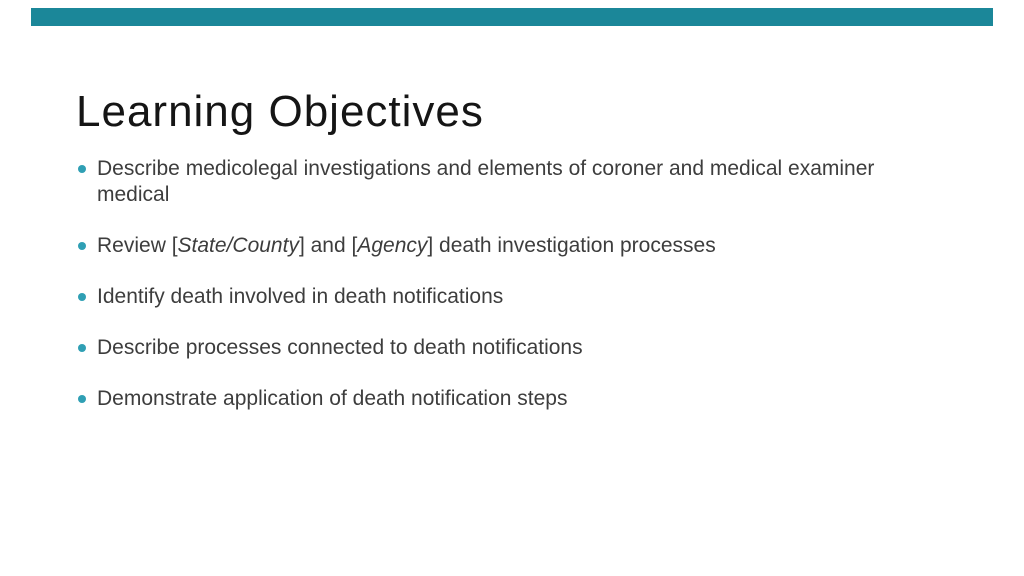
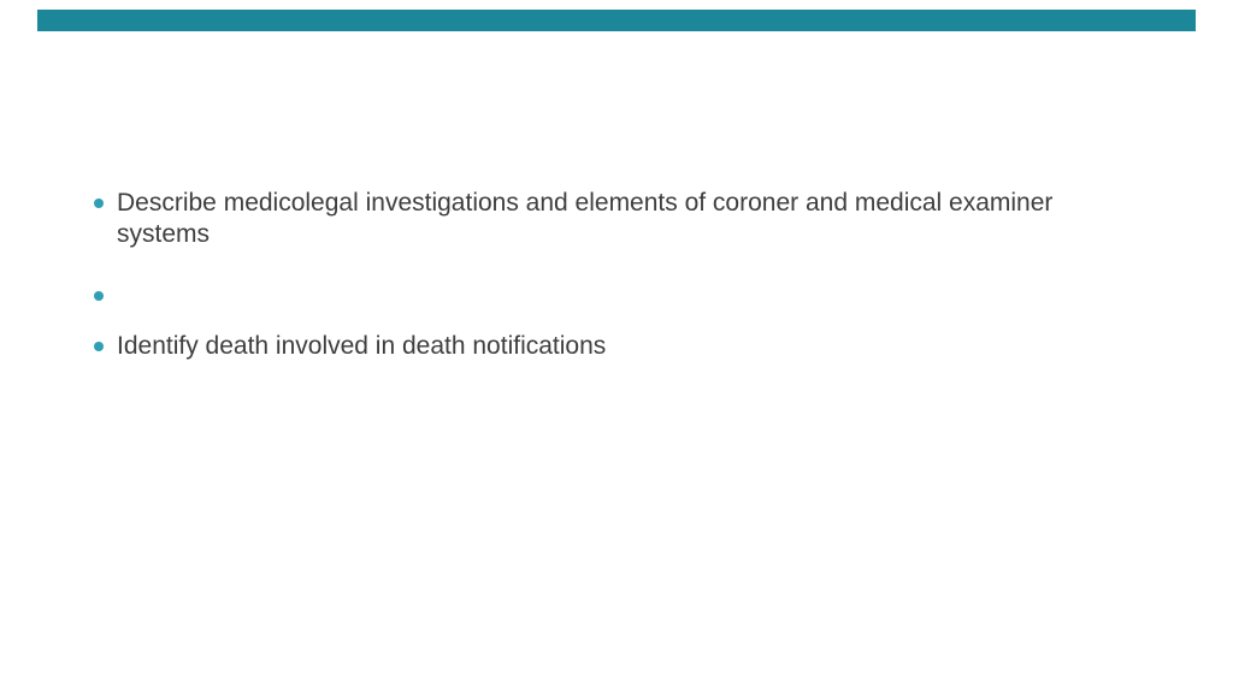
- Learning Objectives
- Describe medicolegal investigations and elements of coroner and medical examiner medical
+ Describe medicolegal investigations and elements of coroner and medical examiner systems
- Review [State/County] and [Agency] death investigation processes
  Identify death involved in death notifications
- Describe processes connected to death notifications
- Demonstrate application of death notification steps
